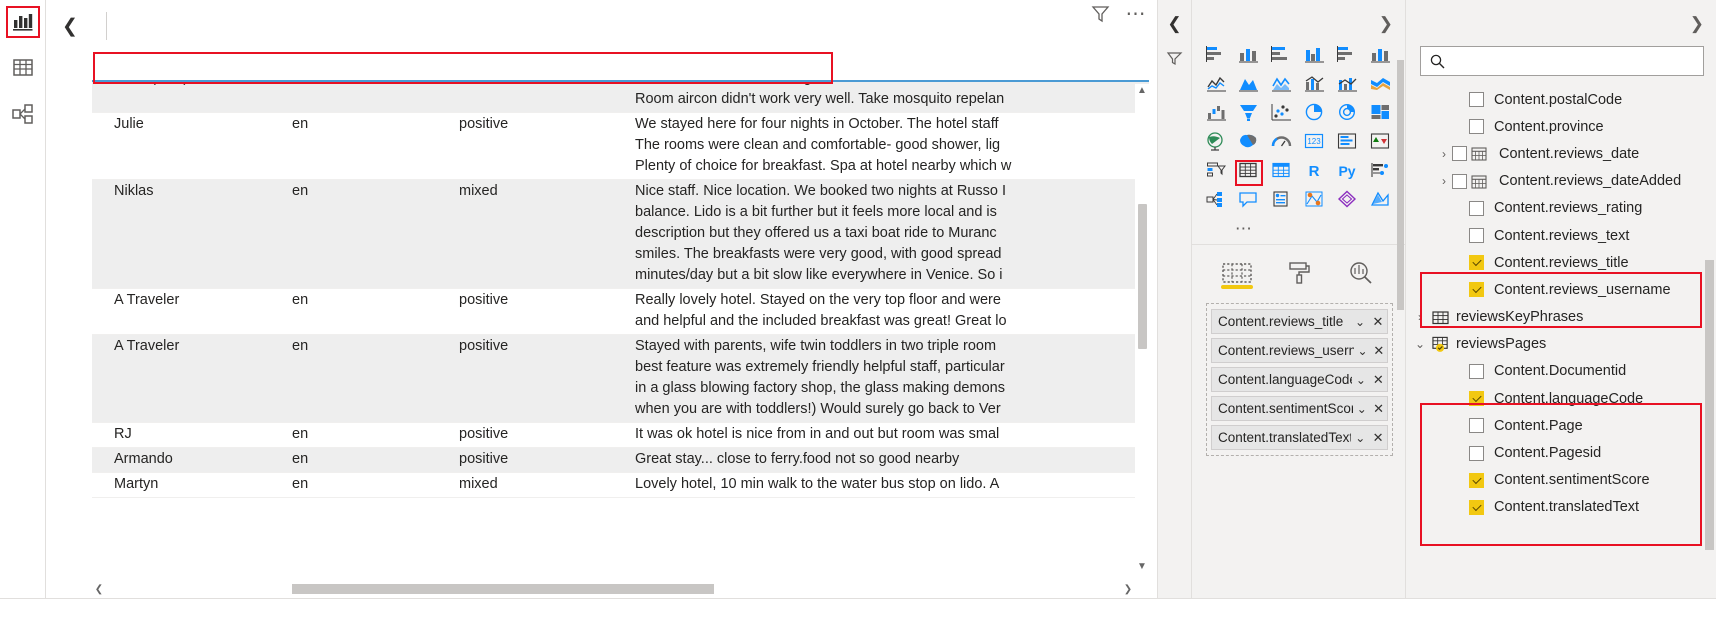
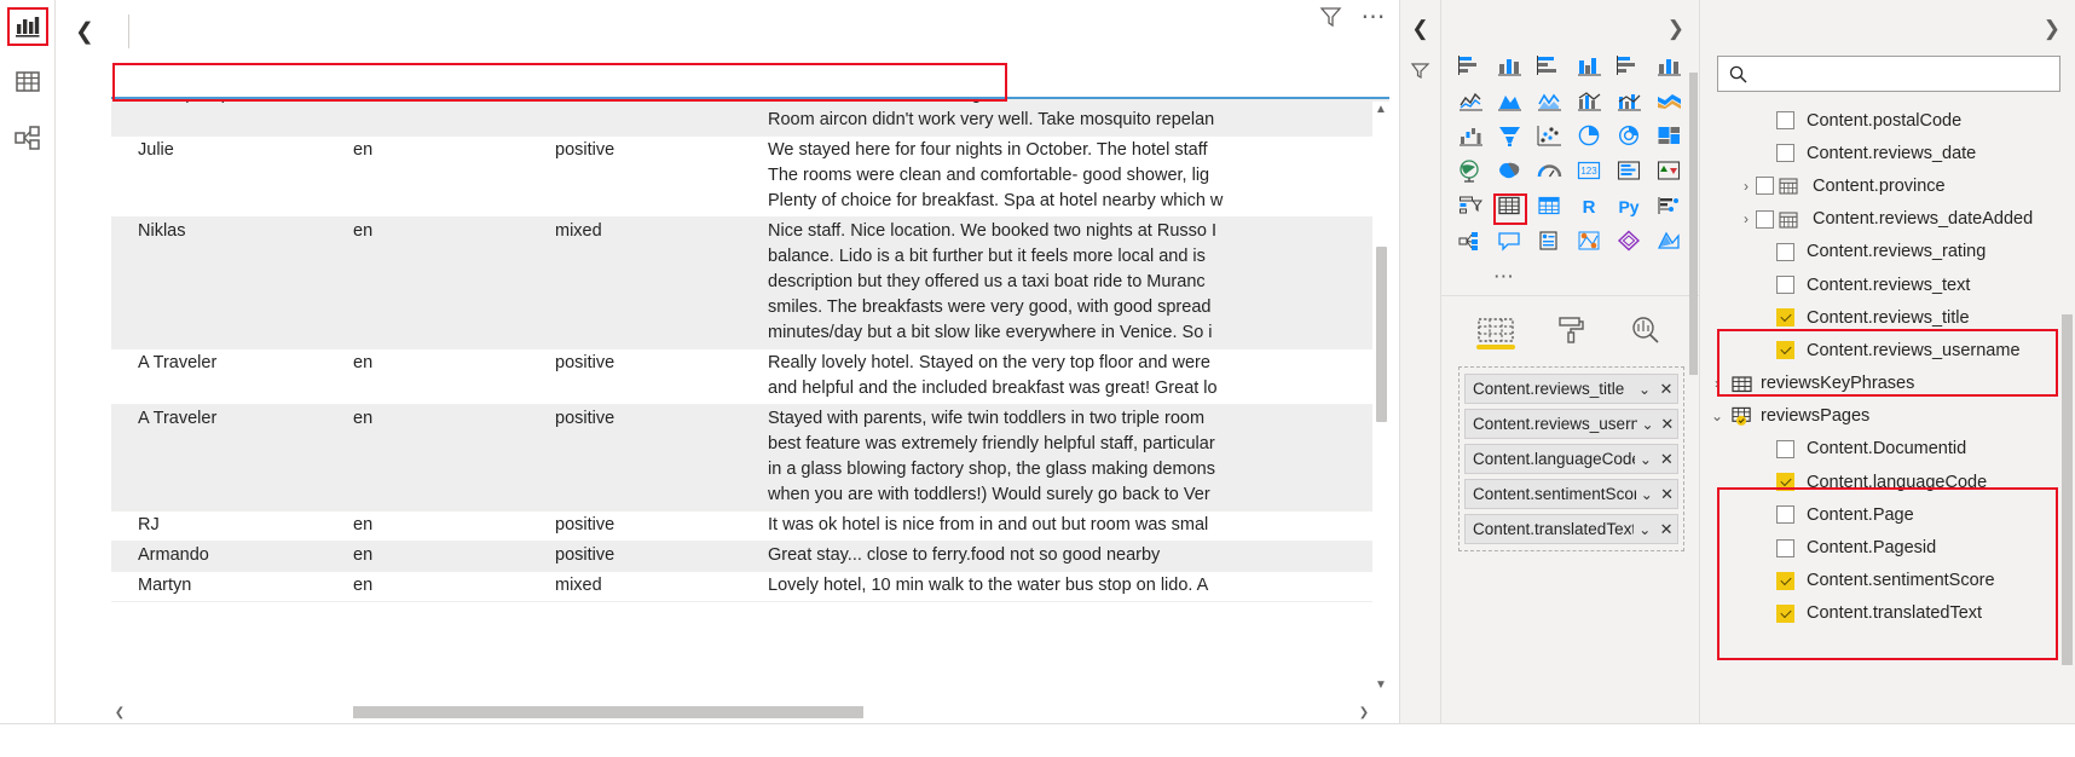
  ❮
  ⋯
  Room aircon didn't work very well. Take mosquito repelan
  Julie
  en
  positive
  We stayed here for four nights in October. The hotel staff
  The rooms were clean and comfortable- good shower, lig
  Plenty of choice for breakfast. Spa at hotel nearby which w
  Niklas
  en
  mixed
  Nice staff. Nice location. We booked two nights at Russo I
  balance. Lido is a bit further but it feels more local and is
  description but they offered us a taxi boat ride to Muranc
  smiles. The breakfasts were very good, with good spread
  minutes/day but a bit slow like everywhere in Venice. So i
  A Traveler
  en
  positive
  Really lovely hotel. Stayed on the very top floor and were
  and helpful and the included breakfast was great! Great lo
  A Traveler
  en
  positive
  Stayed with parents, wife twin toddlers in two triple room
  best feature was extremely friendly helpful staff, particular
  in a glass blowing factory shop, the glass making demons
  when you are with toddlers!) Would surely go back to Ver
  RJ
  en
  positive
  It was ok hotel is nice from in and out but room was smal
  Armando
  en
  positive
  Great stay... close to ferry.food not so good nearby
  Martyn
  en
  mixed
  Lovely hotel, 10 min walk to the water bus stop on lido. A
  ▲
  ▼
  ❮
  ❯
  ❮
  ❯
  123
  R
  Py
  ⋯
  Content.reviews_title
  ⌄
  ✕
  Content.reviews_usern
  ⌄
  ✕
  Content.languageCod
  ⌄
  ✕
  Content.sentimentScor
  ⌄
  ✕
  Content.translatedText
  ⌄
  ✕
  ❯
  Content.postalCode
- Content.province
+ Content.reviews_date
  ›
- Content.reviews_date
+ Content.province
  ›
  Content.reviews_dateAdded
  Content.reviews_rating
  Content.reviews_text
  Content.reviews_title
  Content.reviews_username
  ›
  reviewsKeyPhrases
  ⌄
  reviewsPages
  Content.Documentid
  Content.languageCode
  Content.Page
  Content.Pagesid
  Content.sentimentScore
  Content.translatedText
